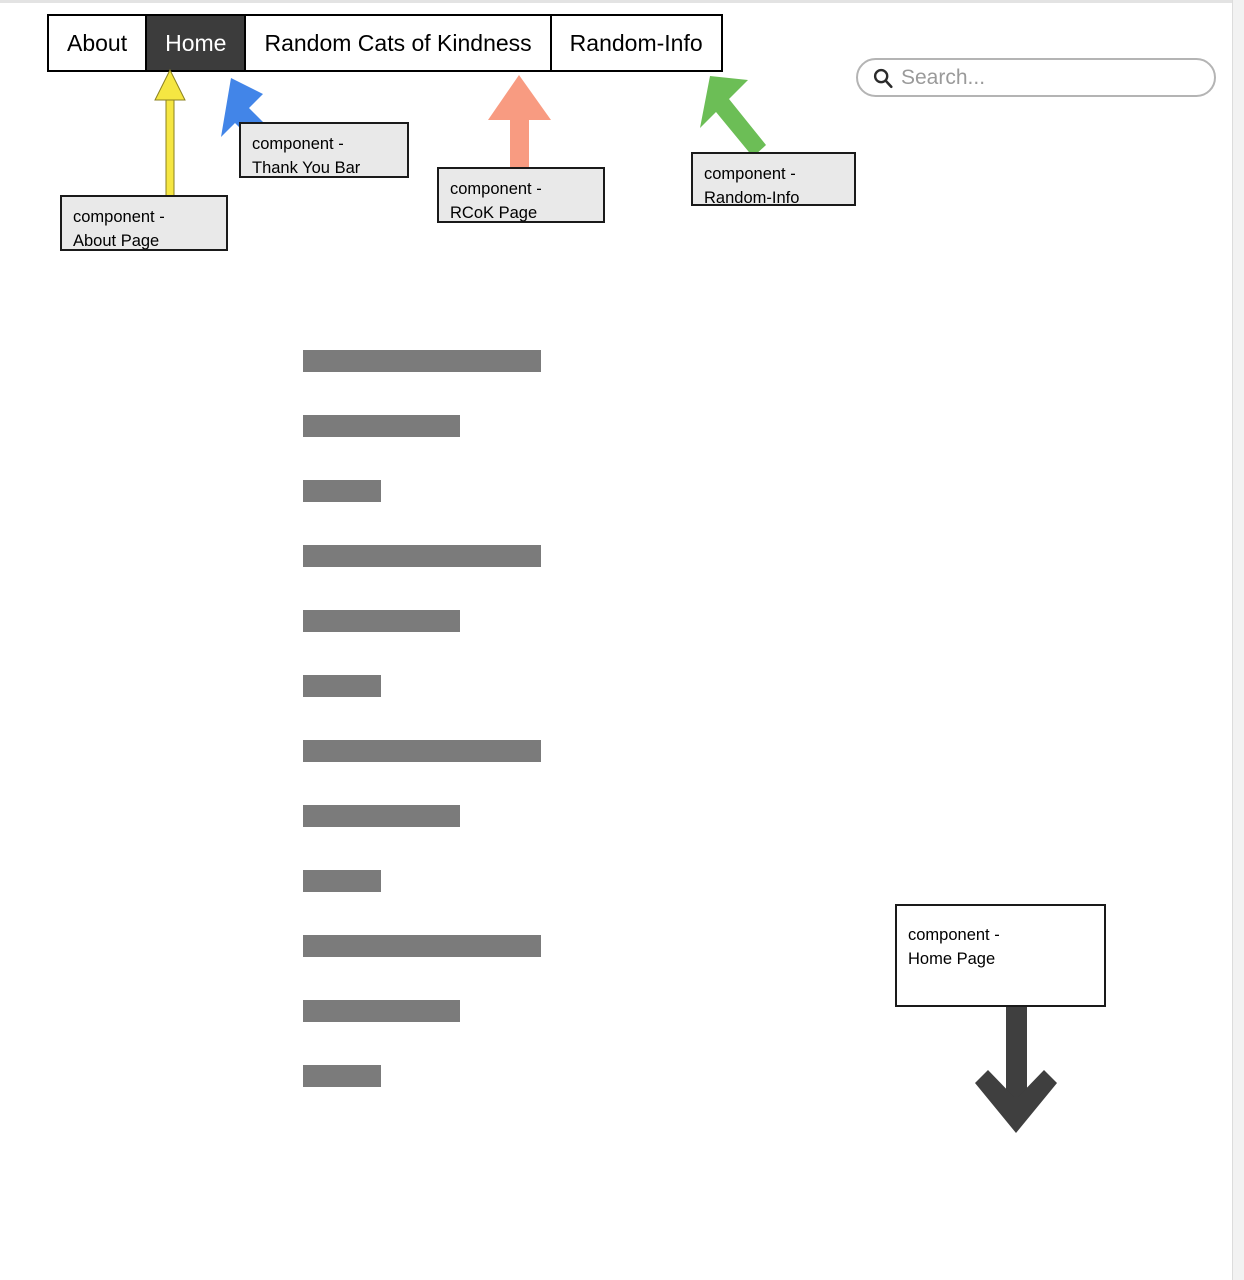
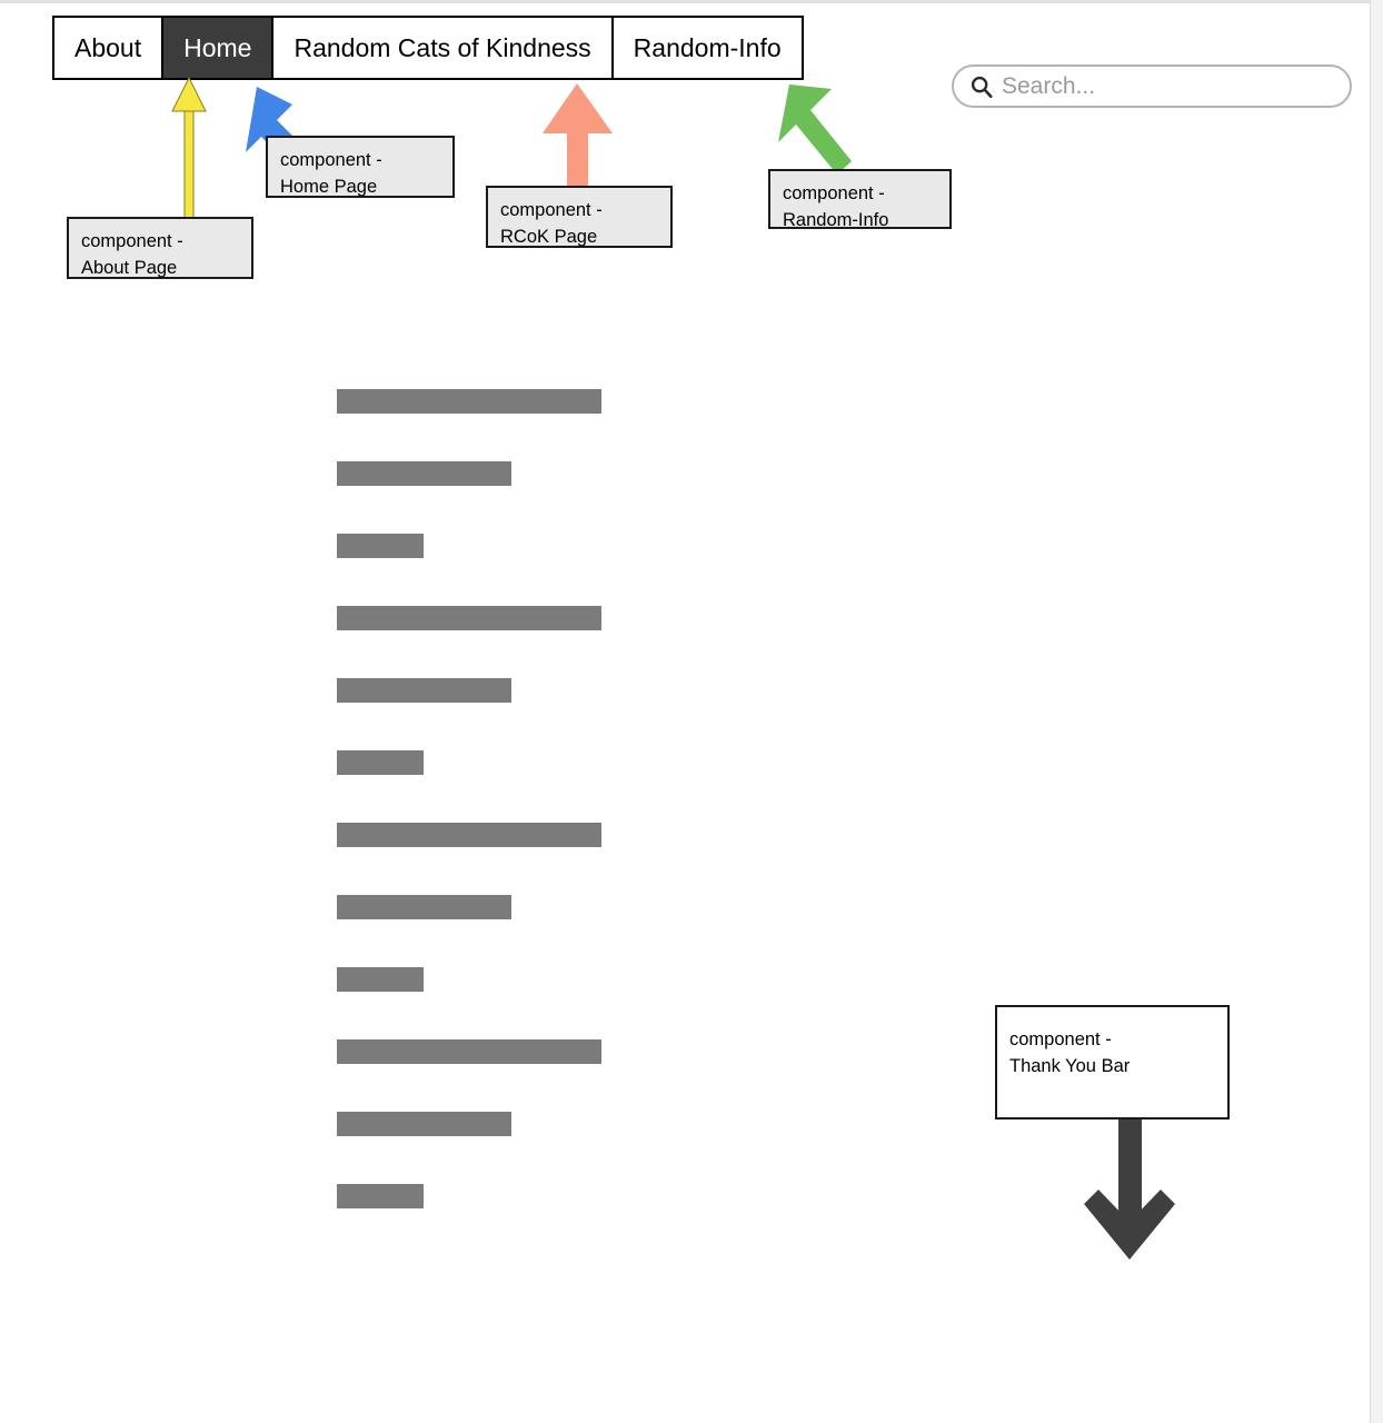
  About
  Home
  Random Cats of Kindness
  Random-Info
  Search...
  component -
  About Page
  component -
- Thank You Bar
+ Home Page
  component -
  RCoK Page
  component -
  Random-Info
  component -
- Home Page
+ Thank You Bar
